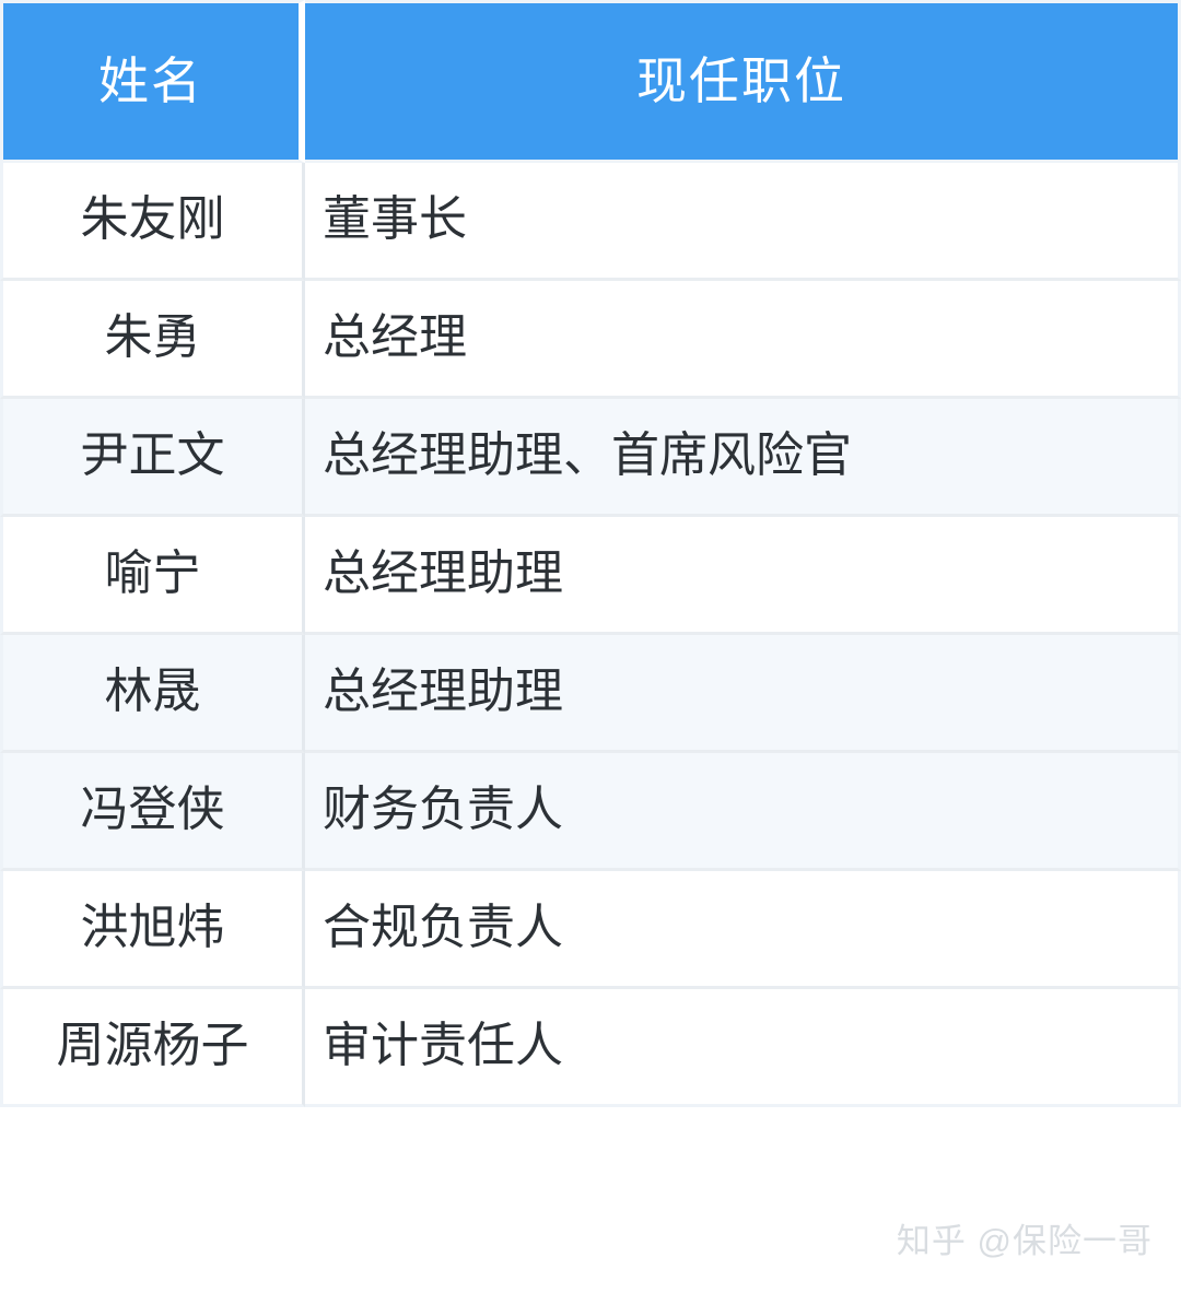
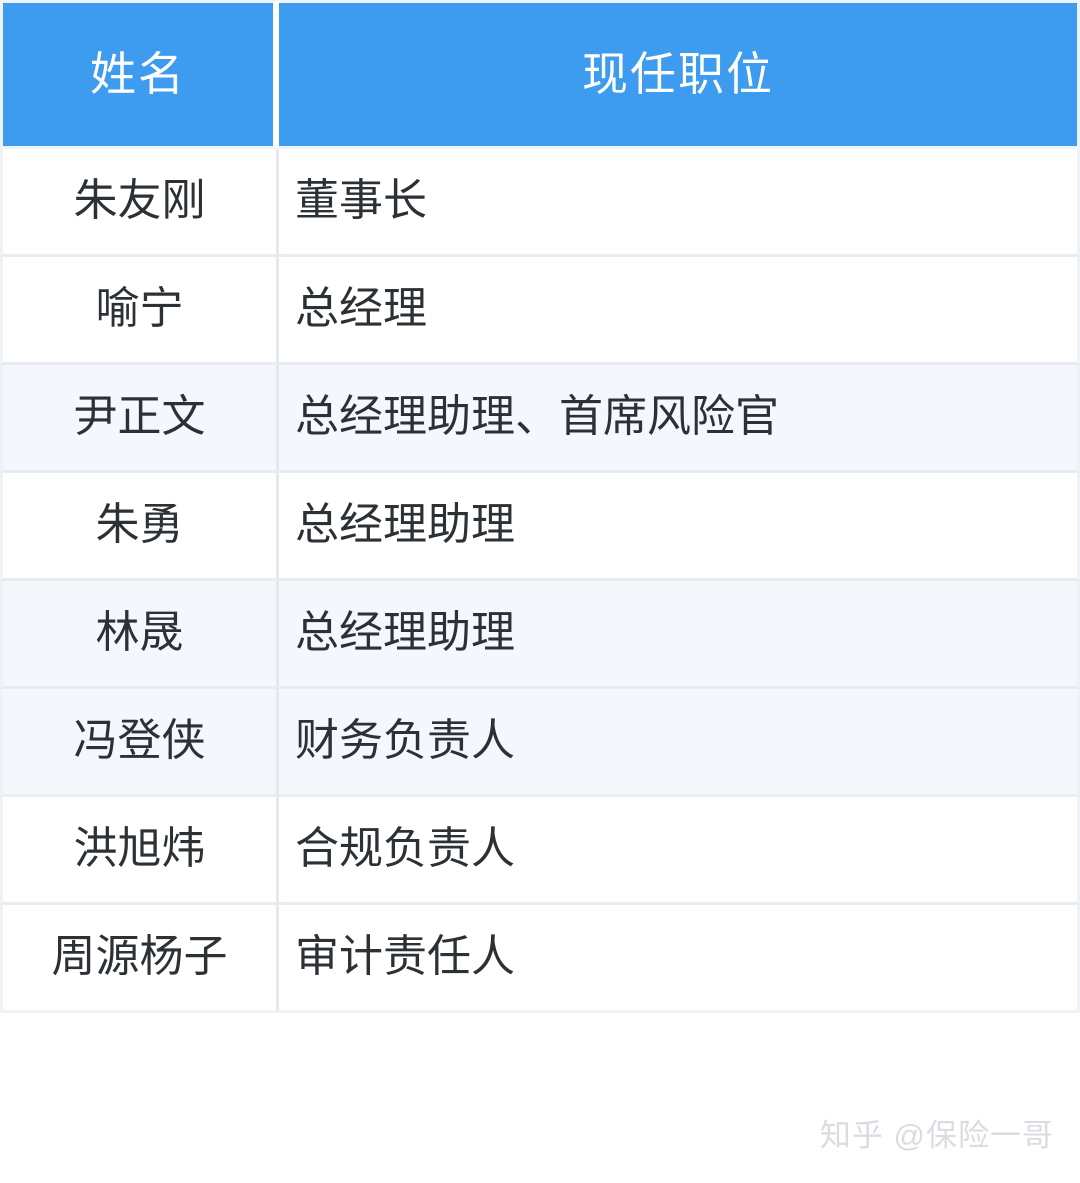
  姓名	现任职位
  朱友刚	董事长
- 朱勇	总经理
+ 喻宁	总经理
  尹正文	总经理助理、首席风险官
- 喻宁	总经理助理
+ 朱勇	总经理助理
  林晟	总经理助理
  冯登侠	财务负责人
  洪旭炜	合规负责人
  周源杨子	审计责任人
  知乎 @保险一哥
